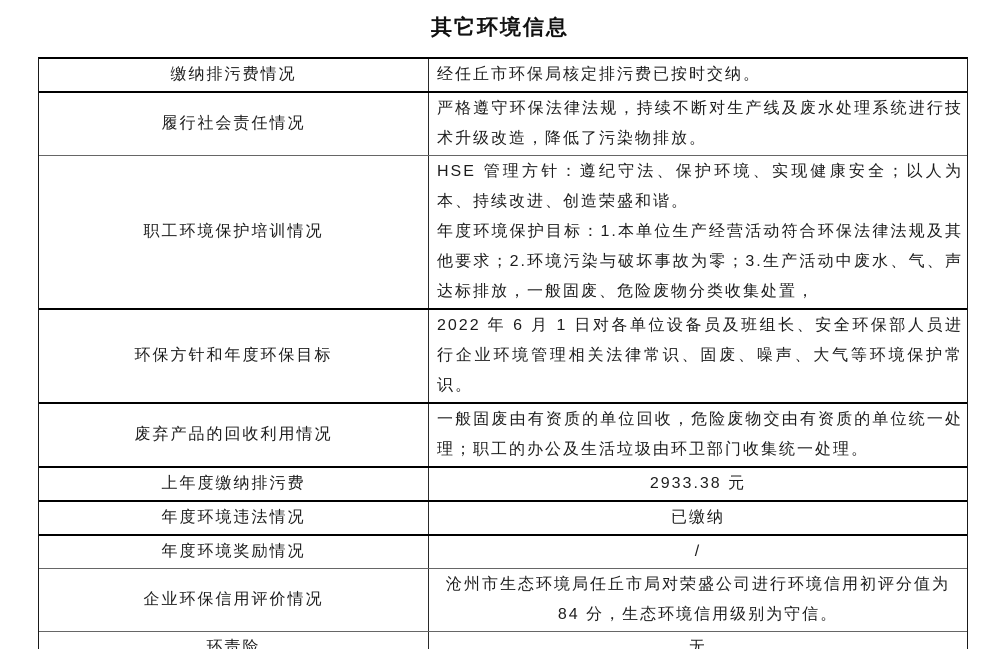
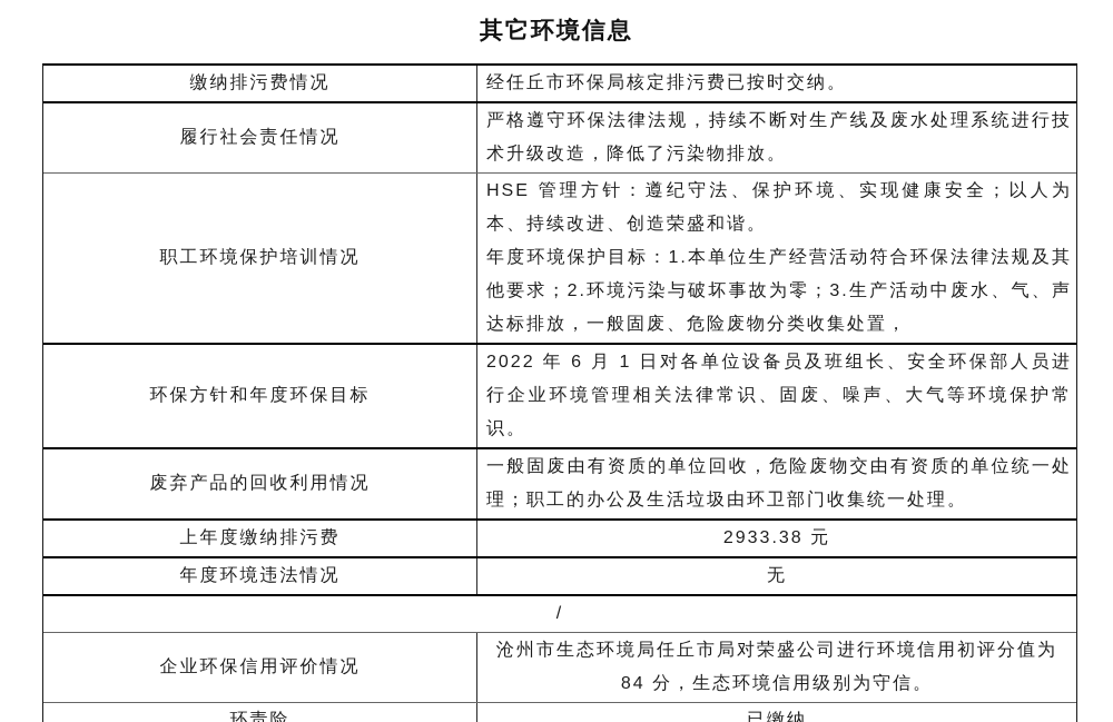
  其它环境信息
  缴纳排污费情况
  经任丘市环保局核定排污费已按时交纳。
  履行社会责任情况
  严格遵守环保法律法规，持续不断对生产线及废水处理系统进行技术升级改造，降低了污染物排放。
  职工环境保护培训情况
  HSE 管理方针：遵纪守法、保护环境、实现健康安全；以人为本、持续改进、创造荣盛和谐。
  年度环境保护目标：1.本单位生产经营活动符合环保法律法规及其他要求；2.环境污染与破坏事故为零；3.生产活动中废水、气、声达标排放，一般固废、危险废物分类收集处置，
  环保方针和年度环保目标
  2022 年 6 月 1 日对各单位设备员及班组长、安全环保部人员进行企业环境管理相关法律常识、固废、噪声、大气等环境保护常识。
  废弃产品的回收利用情况
  一般固废由有资质的单位回收，危险废物交由有资质的单位统一处理；职工的办公及生活垃圾由环卫部门收集统一处理。
  上年度缴纳排污费
  2933.38 元
  年度环境违法情况
- 已缴纳
+ 无
- 年度环境奖励情况
  /
  企业环保信用评价情况
  沧州市生态环境局任丘市局对荣盛公司进行环境信用初评分值为 84 分，生态环境信用级别为守信。
  环责险
- 无
+ 已缴纳
